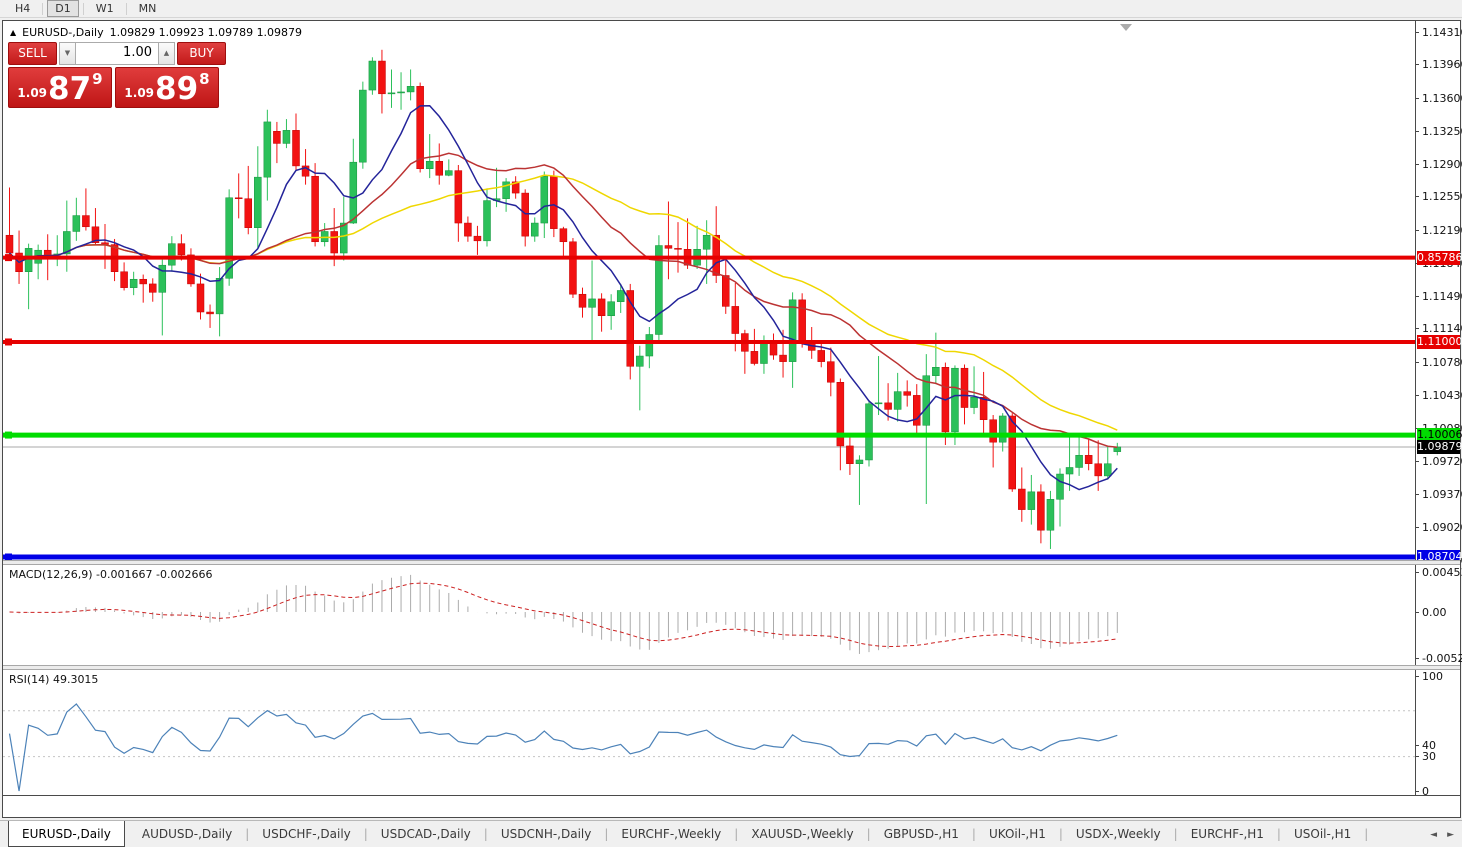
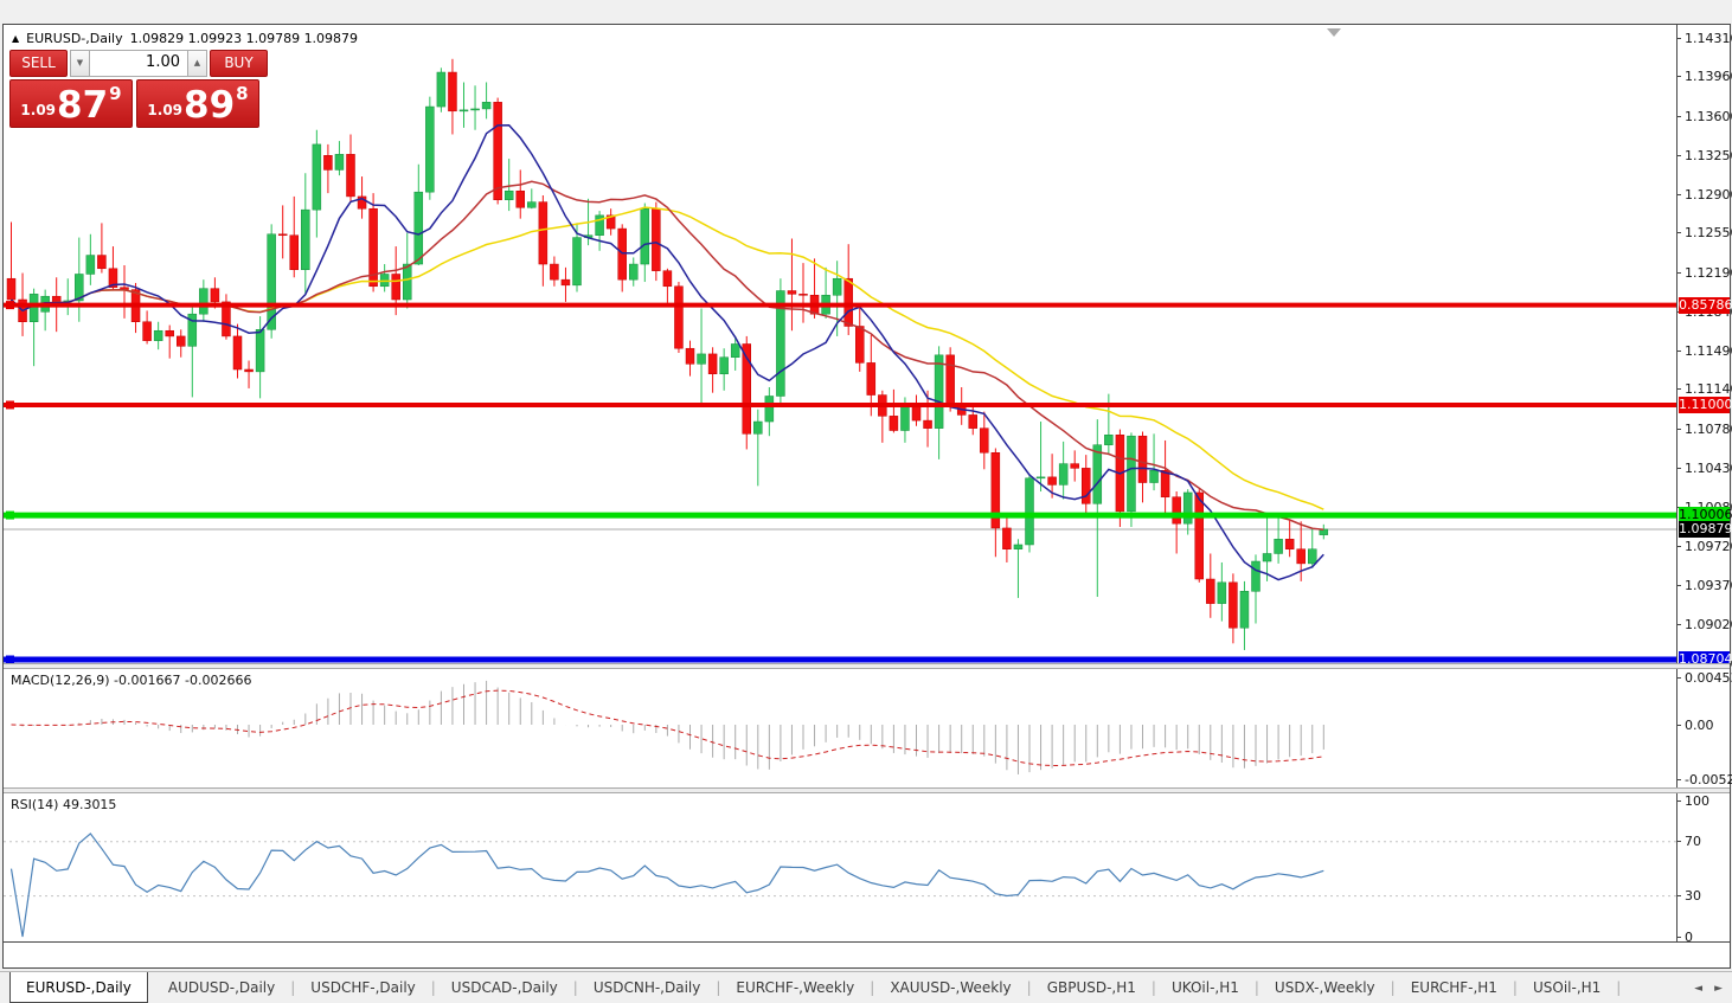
- H4
- D1
- W1
- MN
  ▲
  EURUSD-,Daily
  1.09829 1.09923 1.09789 1.09879
  SELL
  ▼
  1.00
  ▲
  BUY
  1.09
  87
  9
  1.09
  89
  8
  MACD(12,26,9) -0.001667 -0.002666
  RSI(14) 49.3015
  1.1431
  1.1396
  1.1360
  1.1325
  1.1290
  1.1255
  1.1219
  1.1149
  1.1114
  1.1078
  1.1043
  1.0972
  1.0937
  1.0902
  0.0045
  0.00
  -0.0052
  100
- 40
+ 70
  30
  0
  0.85786
  1.11000
  1.10006
  1.08704
  1.09879
  EURUSD-,Daily
  AUDUSD-,Daily
  |
  USDCHF-,Daily
  |
  USDCAD-,Daily
  |
  USDCNH-,Daily
  |
  EURCHF-,Weekly
  |
  XAUUSD-,Weekly
  |
  GBPUSD-,H1
  |
  UKOil-,H1
  |
  USDX-,Weekly
  |
  EURCHF-,H1
  |
  USOil-,H1
  |
  ◄
  ►
